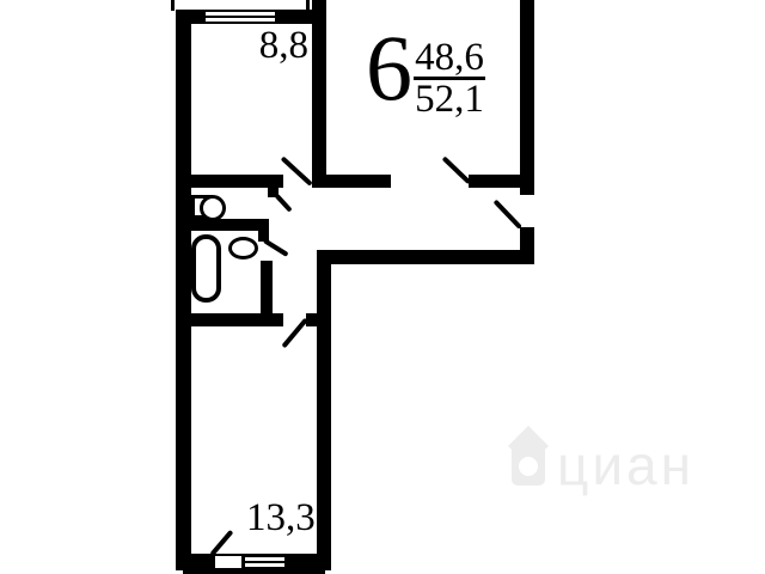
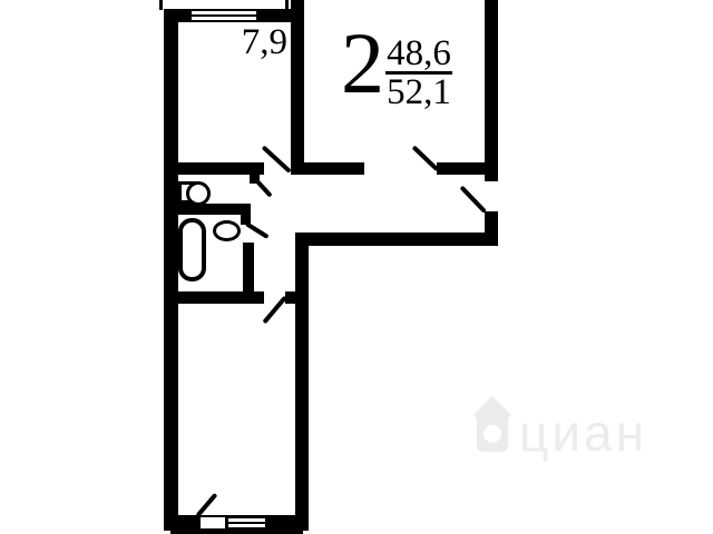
- 8,8
+ 7,9
- 13,3
- 6
+ 2
  48,6
  52,1
